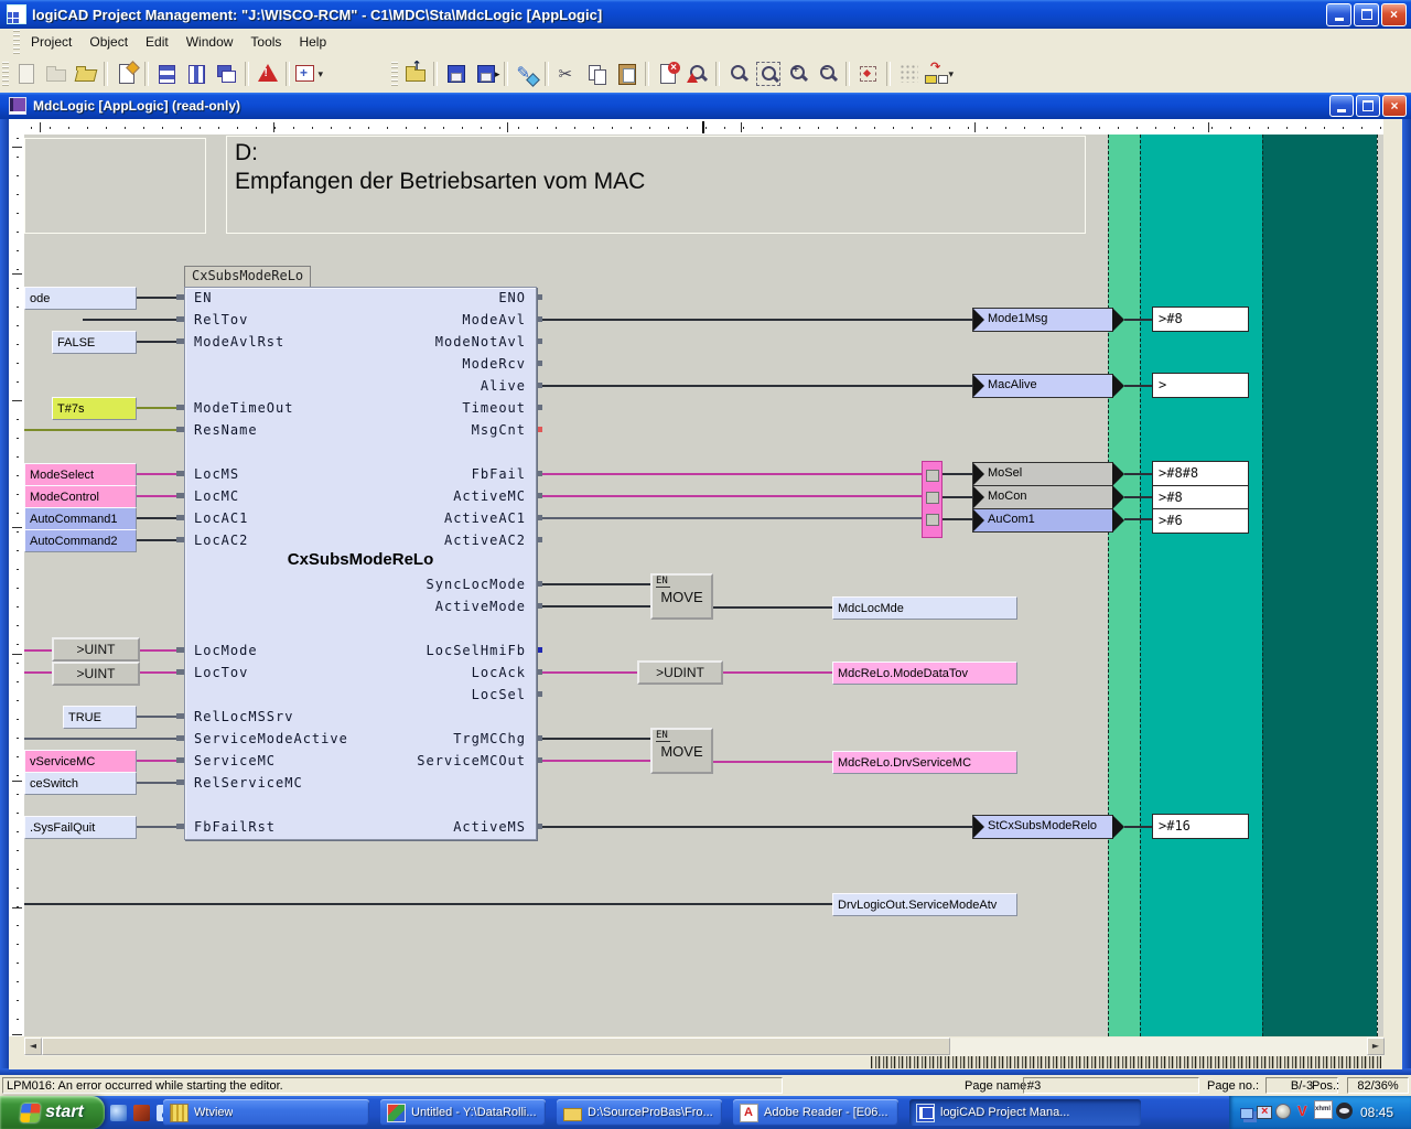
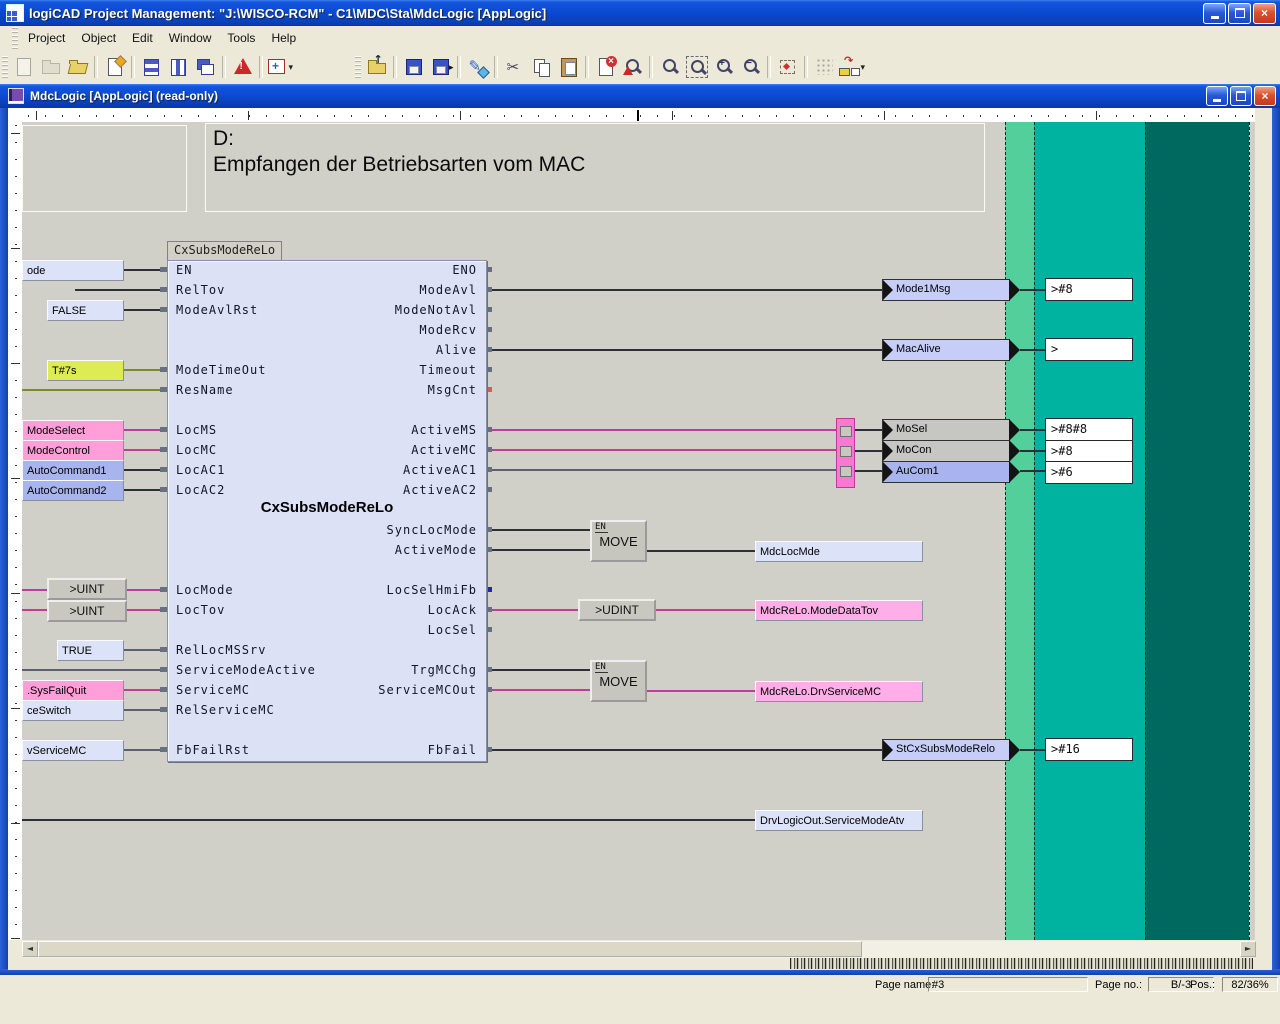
  logiCAD Project Management: "J:\WISCO-RCM" - C1\MDC\Sta\MdcLogic [AppLogic]
  ×
  Project
  Object
  Edit
  Window
  Tools
  Help
  ▾
  ↑
  ▸
  ↷
  ▾
  MdcLogic [AppLogic] (read-only)
  ×
  D:
  Empfangen der Betriebsarten vom MAC
  CxSubsModeReLo
  CxSubsModeReLo
  EN
  RelTov
  ModeAvlRst
  ModeTimeOut
  ResName
  LocMS
  LocMC
  LocAC1
  LocAC2
  LocMode
  LocTov
  RelLocMSSrv
  ServiceModeActive
  ServiceMC
  RelServiceMC
  FbFailRst
  ENO
  ModeAvl
  ModeNotAvl
  ModeRcv
  Alive
  Timeout
  MsgCnt
- FbFail
+ ActiveMS
  ActiveMC
  ActiveAC1
  ActiveAC2
  SyncLocMode
  ActiveMode
  LocSelHmiFb
  LocAck
  LocSel
  TrgMCChg
  ServiceMCOut
- ActiveMS
+ FbFail
  ◄
  ►
- LPM016: An error occurred while starting the editor.
  Page name:
  #3
  Page no.:
  B/-3
  Pos.:
  82/36%
- start
- Wtview
- Untitled - Y:\DataRolli...
- D:\SourceProBas\Fro...
- Adobe Reader - [E06...
- logiCAD Project Mana...
- 08:45
  ode
  FALSE
  T#7s
  ModeSelect
  ModeControl
  AutoCommand1
  AutoCommand2
  TRUE
- vServiceMC
+ .SysFailQuit
  ceSwitch
- .SysFailQuit
+ vServiceMC
  >UINT
  >UINT
  >UDINT
  EN
  MOVE
  EN
  MOVE
  MdcLocMde
  MdcReLo.ModeDataTov
  MdcReLo.DrvServiceMC
  DrvLogicOut.ServiceModeAtv
  Mode1Msg
  MacAlive
  MoSel
  MoCon
  AuCom1
  StCxSubsModeRelo
  >#8
  >
  >#8#8
  >#8
  >#6
  >#16
